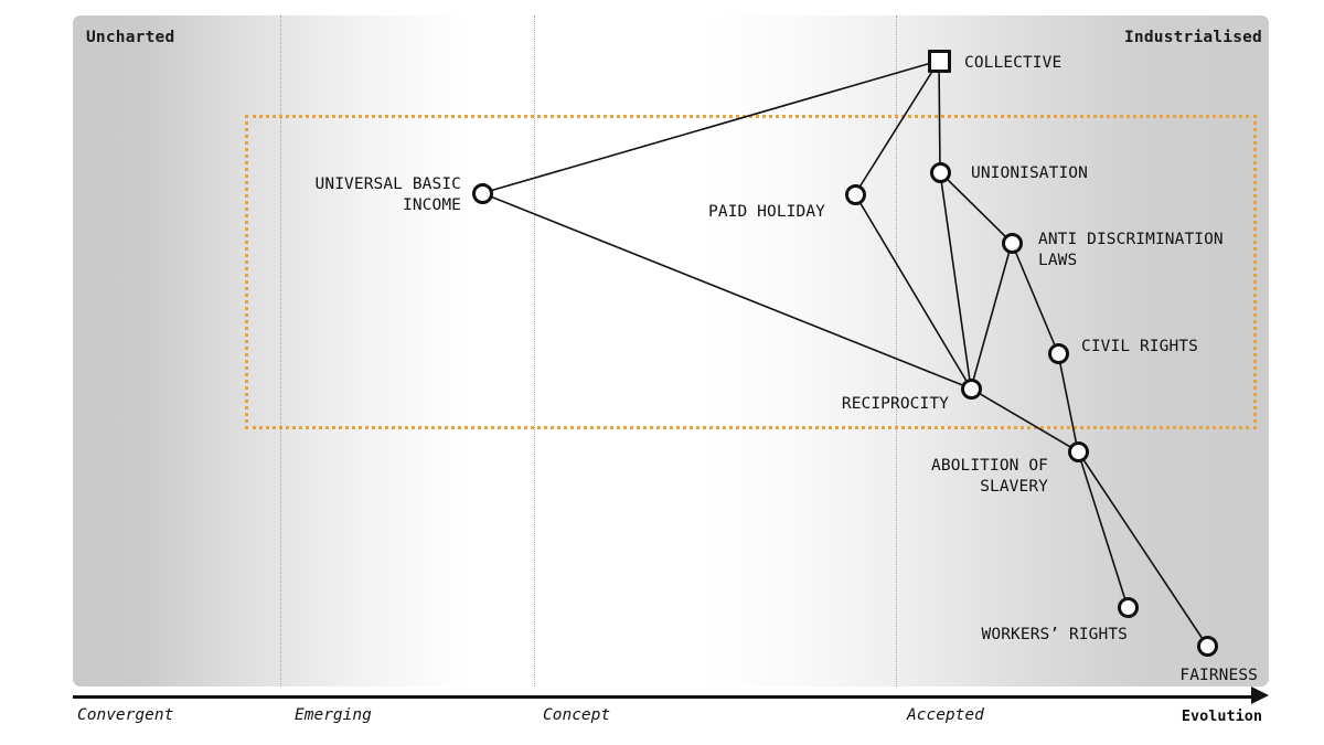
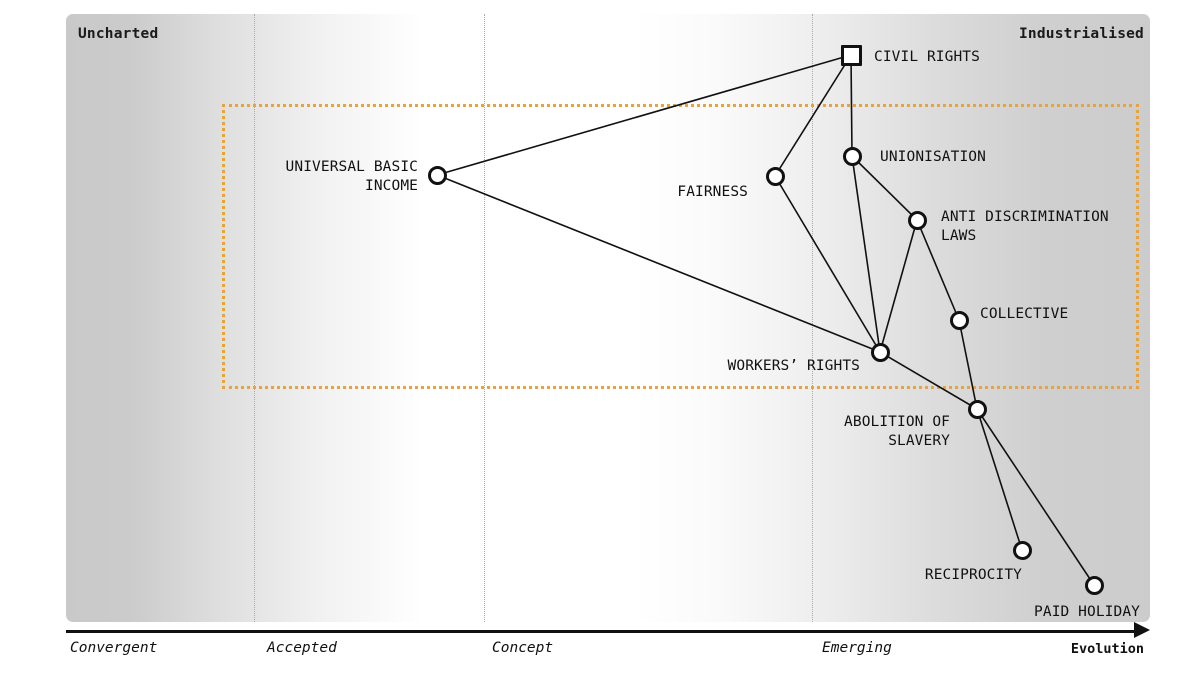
  Uncharted
  Industrialised
- COLLECTIVE
+ CIVIL RIGHTS
  UNIVERSAL BASIC
  INCOME
- PAID HOLIDAY
+ FAIRNESS
  UNIONISATION
  ANTI DISCRIMINATION
  LAWS
- CIVIL RIGHTS
+ COLLECTIVE
- RECIPROCITY
+ WORKERS’ RIGHTS
  ABOLITION OF
  SLAVERY
- WORKERS’ RIGHTS
+ RECIPROCITY
- FAIRNESS
+ PAID HOLIDAY
  Convergent
- Emerging
+ Accepted
  Concept
- Accepted
+ Emerging
  Evolution
